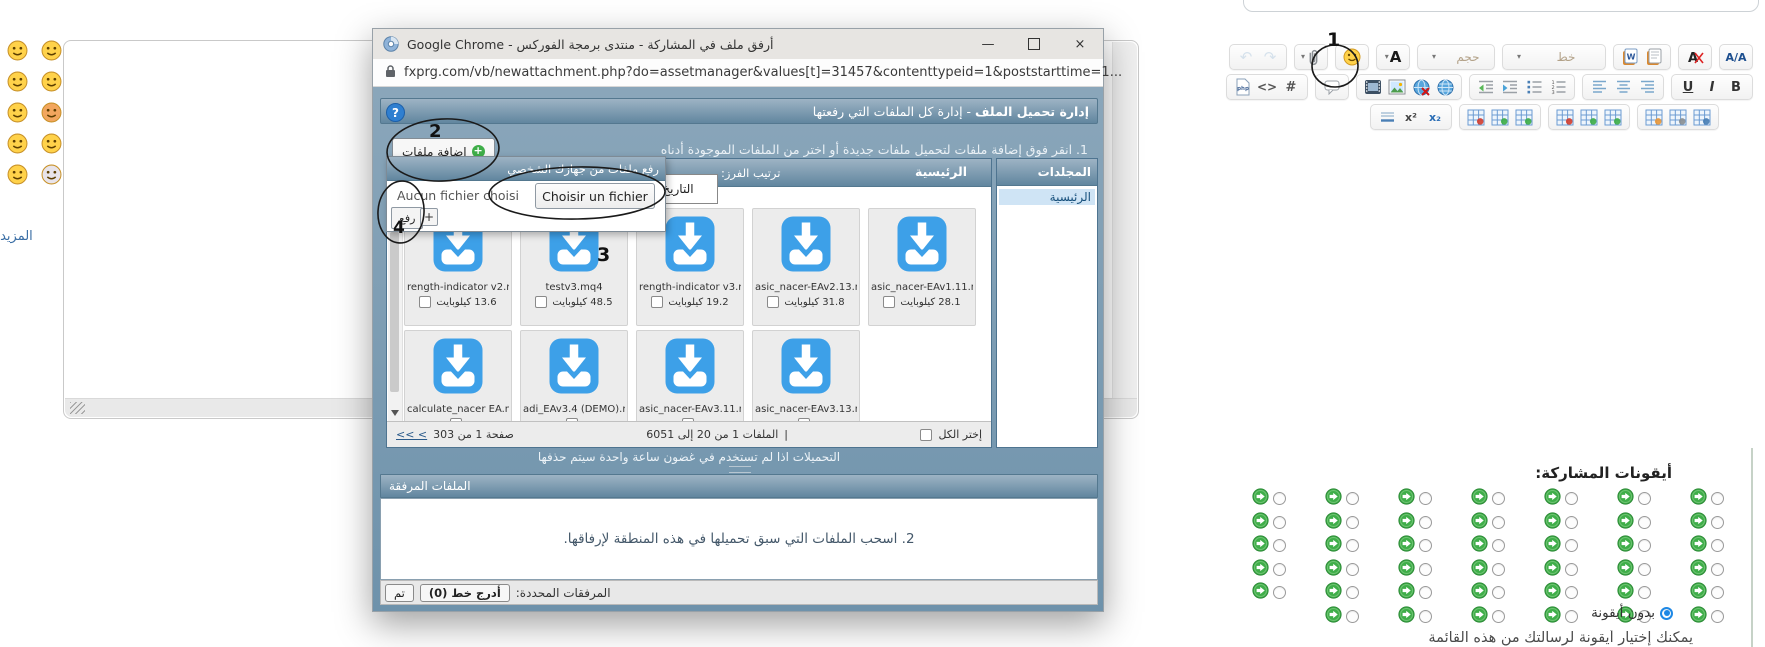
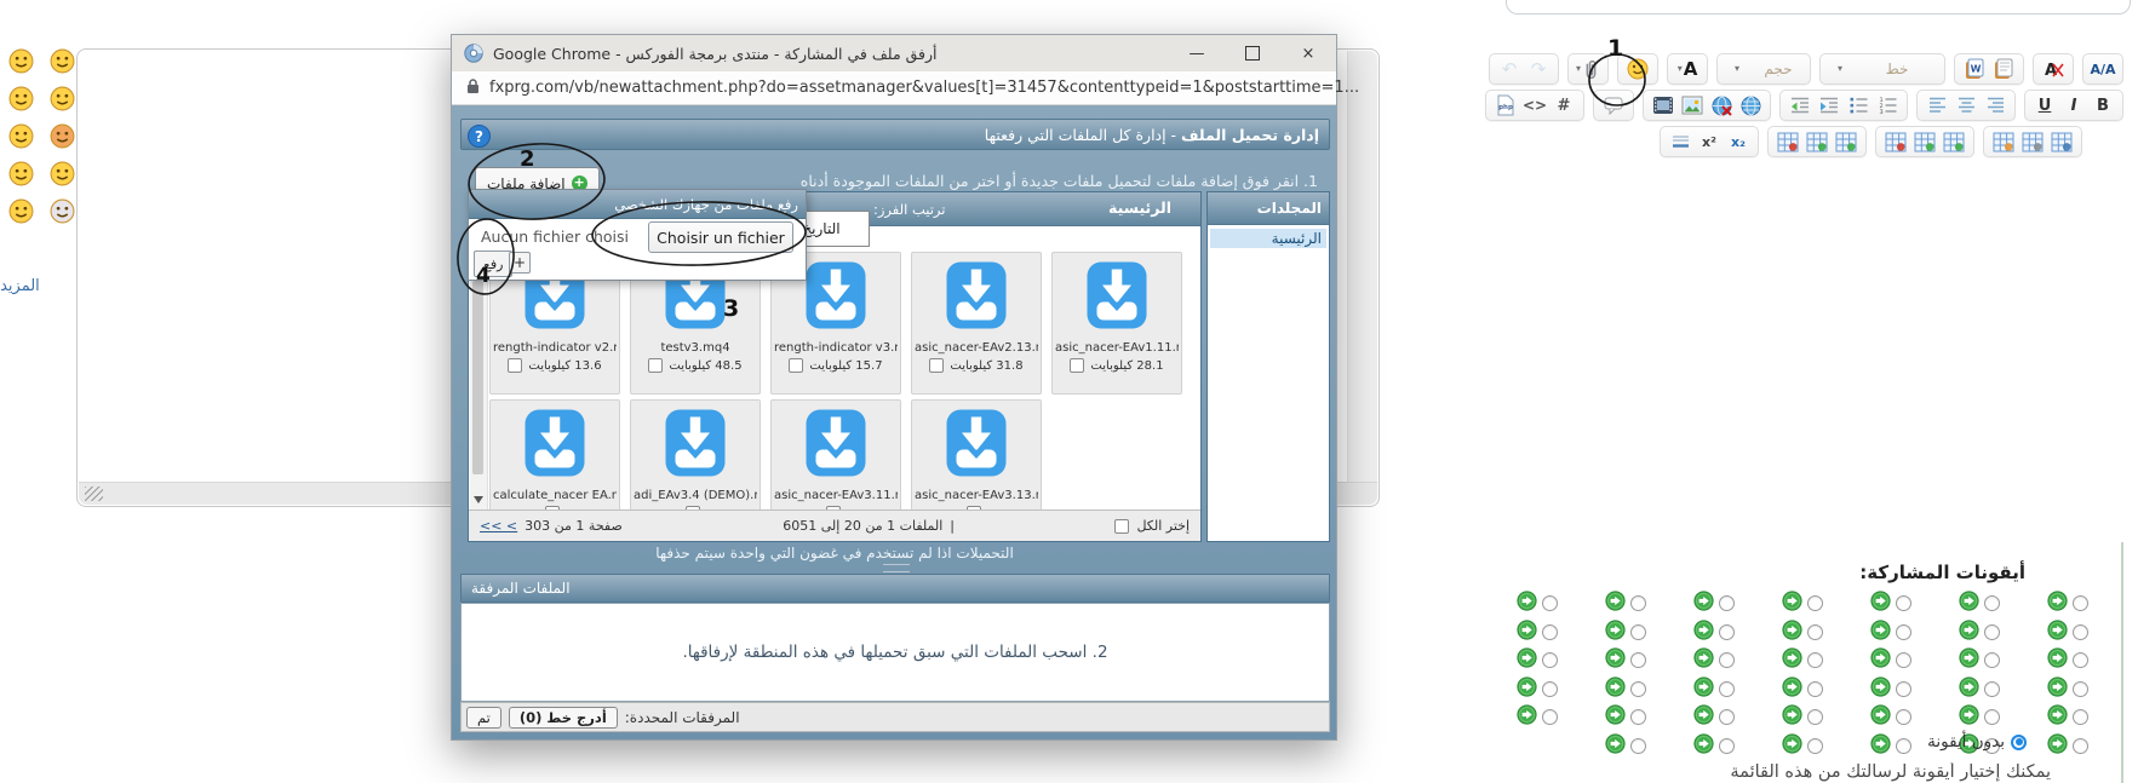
  المزيد
  ↶
  ↷
  ▾
  ▾
  A
  ▾
  حجم
  ▾
  خط
  W
  A
  A/A
  <>
  #
  U
  I
  B
  x²
  x₂
  أيقونات المشاركة:
  بدون أيقونة
  يمكنك إختيار أيقونة لرسالتك من هذه القائمة
  أرفق ملف في المشاركة - منتدى برمجة الفوركس - Google Chrome
  —
  ×
  fxprg.com/vb/newattachment.php?do=assetmanager&values[t]=31457&contenttypeid=1&poststarttime=1...
  ?
  إدارة تحميل الملف - إدارة كل الملفات التي رفعتها
  1. انقر فوق إضافة ملفات لتحميل ملفات جديدة أو اختر من الملفات الموجودة أدناه
  +
  إضافة ملفات
  الرئيسية
  التاريخ
  ترتيب الفرز:
  rength-indicator v2.
  13.6 كيلوبايت
  testv3.mq4
  48.5 كيلوبايت
  rength-indicator v3.
- 19.2 كيلوبايت
+ 15.7 كيلوبايت
  asic_nacer-EAv2.13.
  31.8 كيلوبايت
  asic_nacer-EAv1.11.
  28.1 كيلوبايت
  calculate_nacer EA.
  adi_EAv3.4 (DEMO).
  asic_nacer-EAv3.11.
  asic_nacer-EAv3.13.
  << <
  صفحة 1 من 303
  الملفات 1 من 20 إلى 6051
  |
  إختر الكل
- التحميلات اذا لم تستخدم في غضون ساعة واحدة سيتم حذفها
+ التحميلات اذا لم تستخدم في غضون التي واحدة سيتم حذفها
  المجلدات
  الرئيسية
  الملفات المرفقة
  2. اسحب الملفات التي سبق تحميلها في هذه المنطقة لإرفاقها.
  تم
  أدرج خط (0)
  المرفقات المحددة:
  رفع ملفا من جهازشخصي
  Aucun fichier choisi
  Choisir un fichier
  رفع
  +
  1
  2
  3
  4
